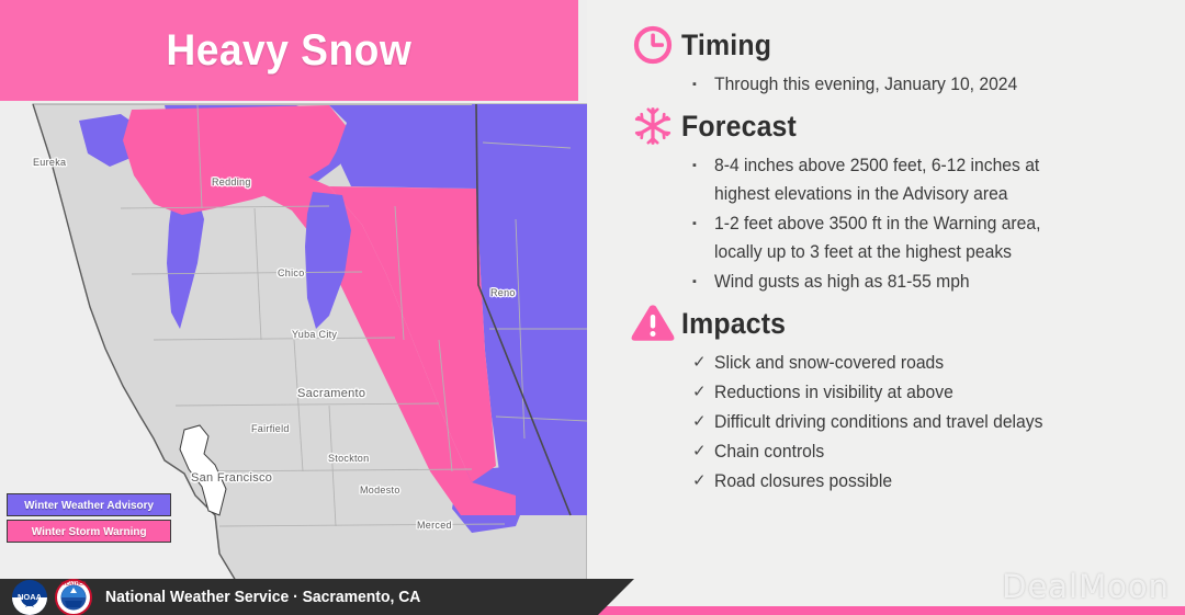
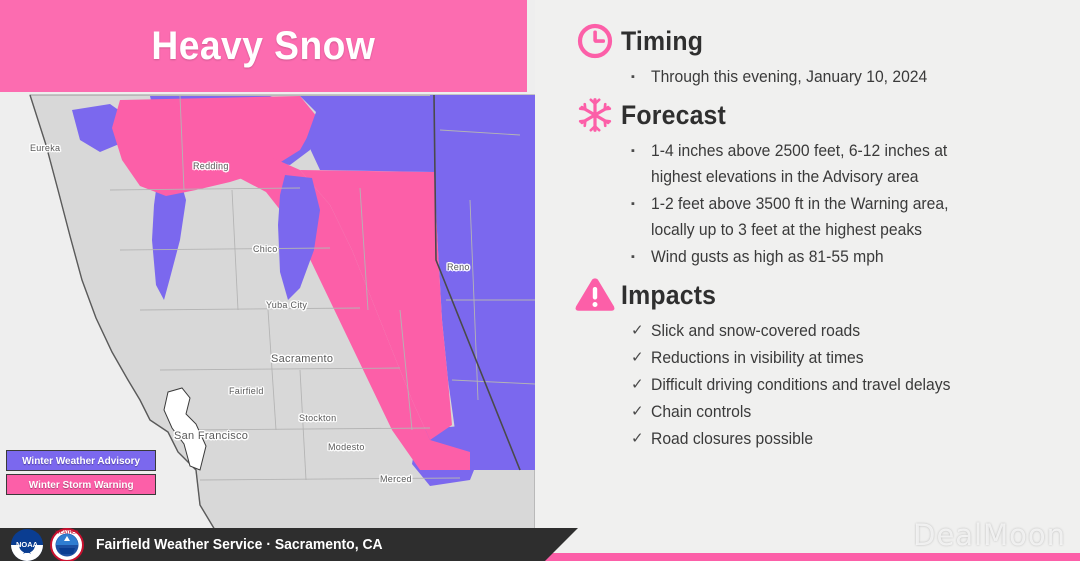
  Heavy Snow
  Eureka
  Redding
  Chico
  Reno
  Yuba City
  Sacramento
  Fairfield
  Stockton
  San Francisco
  Modesto
  Merced
  Winter Weather Advisory
  Winter Storm Warning
  Timing
  ▪
  Through this evening, January 10, 2024
  Forecast
  ▪
- 8-4 inches above 2500 feet, 6-12 inches at highest elevations in the Advisory area
+ 1-4 inches above 2500 feet, 6-12 inches at highest elevations in the Advisory area
  ▪
  1-2 feet above 3500 ft in the Warning area, locally up to 3 feet at the highest peaks
  ▪
  Wind gusts as high as 81-55 mph
  Impacts
  ✓
  Slick and snow-covered roads
  ✓
- Reductions in visibility at above
+ Reductions in visibility at times
  ✓
  Difficult driving conditions and travel delays
  ✓
  Chain controls
  ✓
  Road closures possible
  NOAA
- National Weather Service · Sacramento, CA
+ Fairfield Weather Service · Sacramento, CA
  DealMoon
